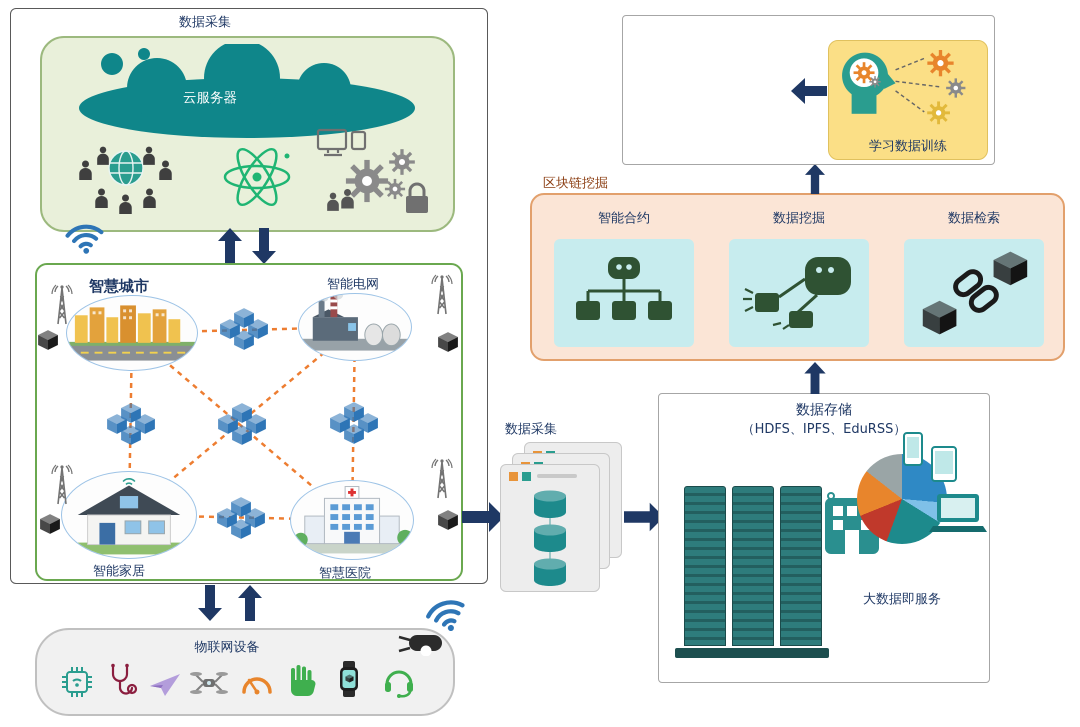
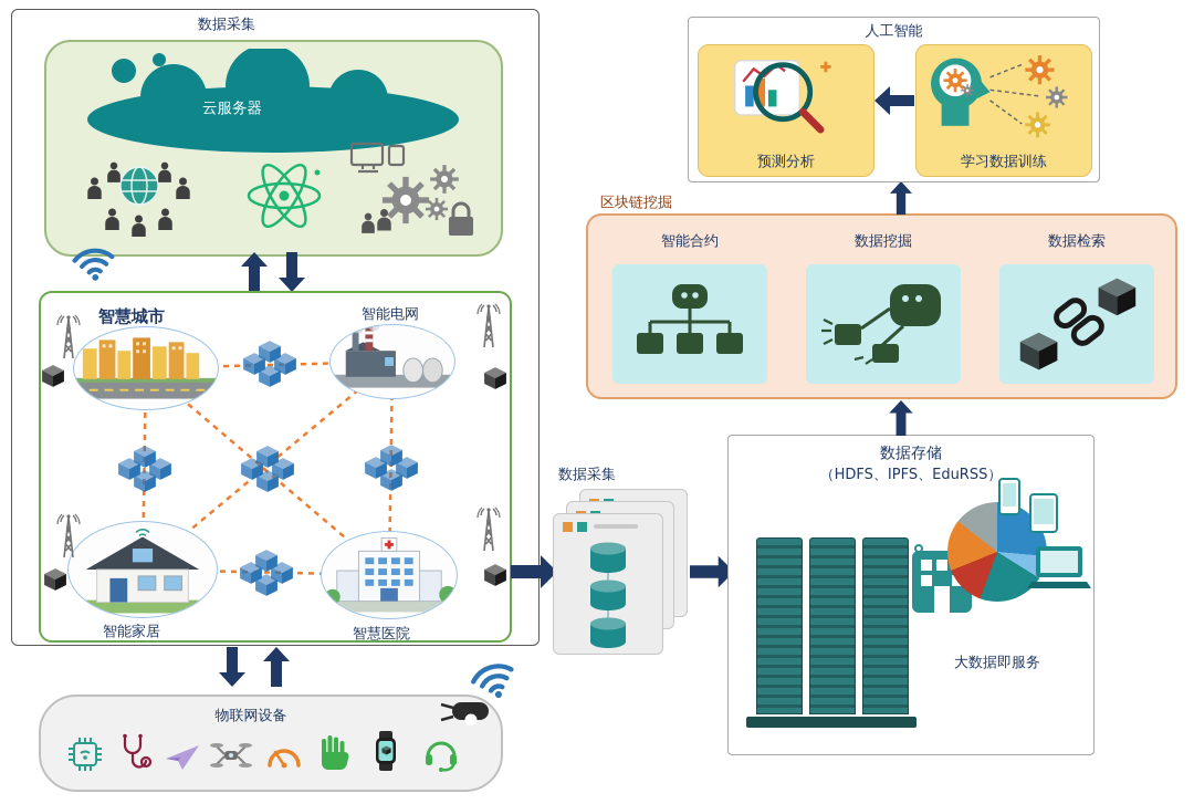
  数据采集
  云服务器
  智慧城市
  智能电网
  智能家居
  智慧医院
  物联网设备
  数据采集
  数据存储
  （HDFS、IPFS、EduRSS）
  大数据即服务
  区块链挖掘
  智能合约
  数据挖掘
  数据检索
+ 人工智能
+ 预测分析
  学习数据训练
